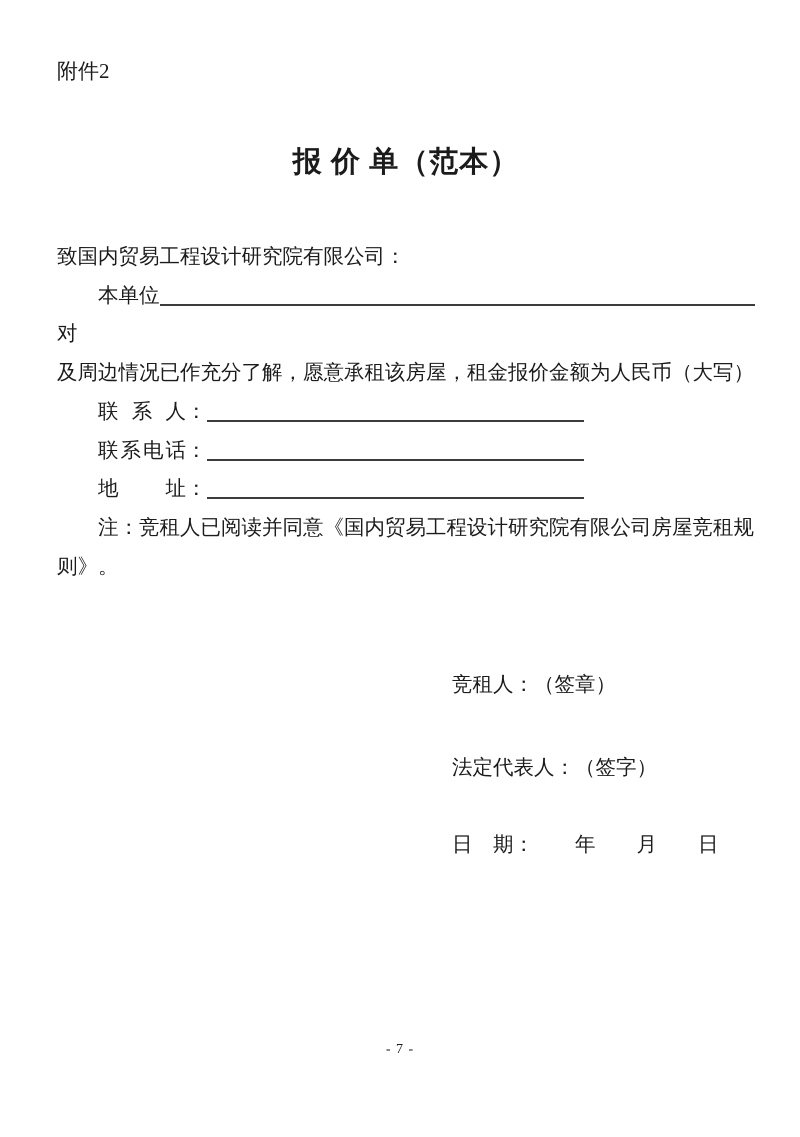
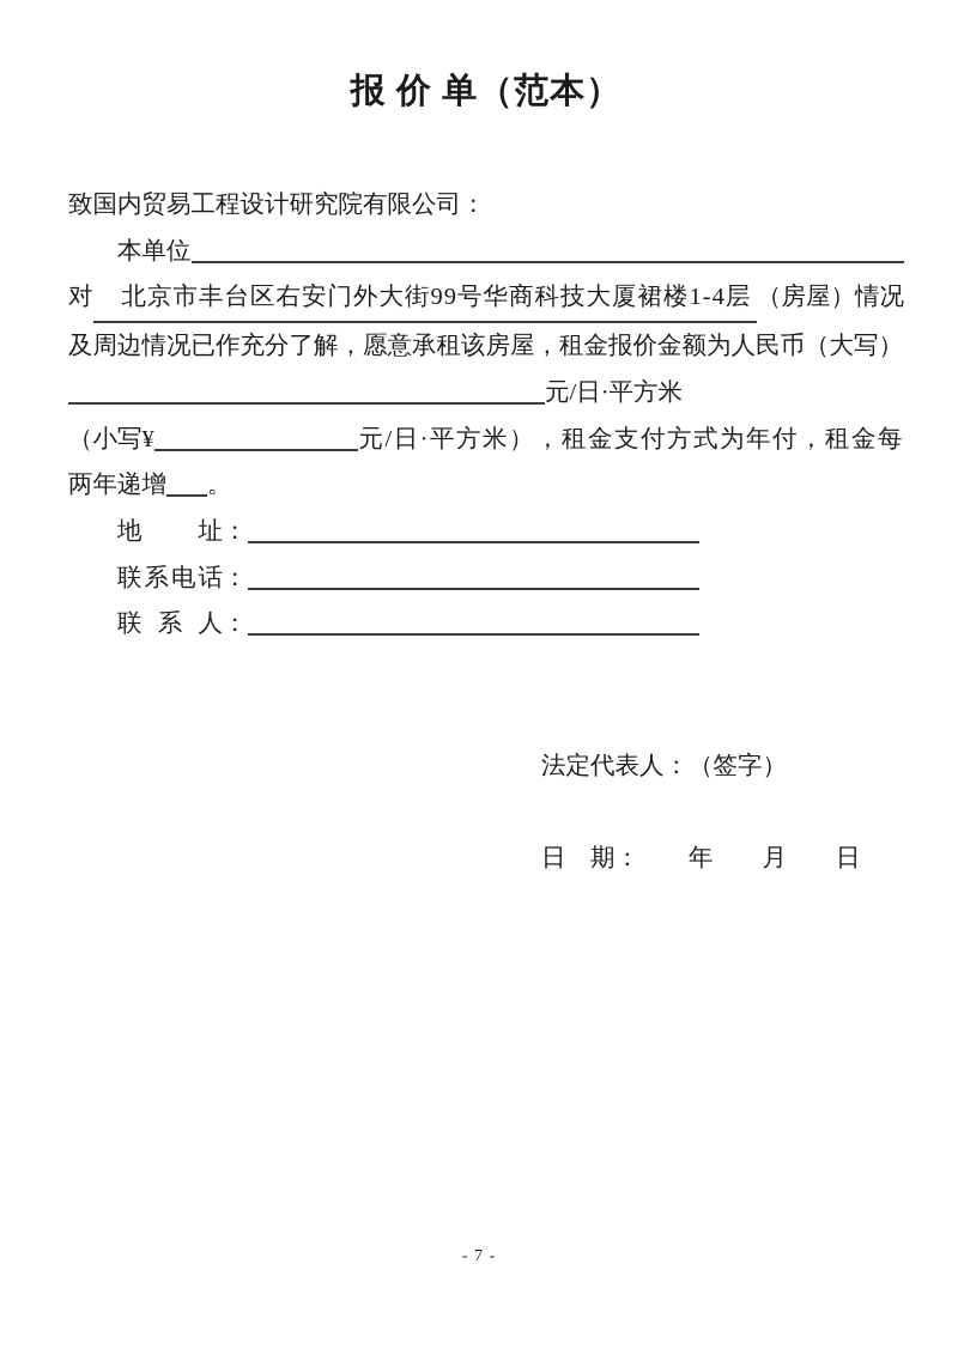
- 附件2
  报 价 单（范本）
  致国内贸易工程设计研究院有限公司：
  本单位
  对
+ 北京市丰台区右安门外大街99号华商科技大厦裙楼1-4层
+ （房屋）情况
  及周边情况已作充分了解，愿意承租该房屋，租金报价金额为人民币（大写）
+ 元/日·平方米
+ （小写¥
+ 元/日·平方米），租金支付方式为年付，租金每
+ 两年递增
+ 。
- 联系人
+ 地址
  ：
  联系电话
  ：
- 地址
+ 联系人
  ：
- 注：竞租人已阅读并同意《国内贸易工程设计研究院有限公司房屋竞租规
- 则》。
- 竞租人：（签章）
  法定代表人：（签字）
  日 期： 年 月 日
  - 7 -
